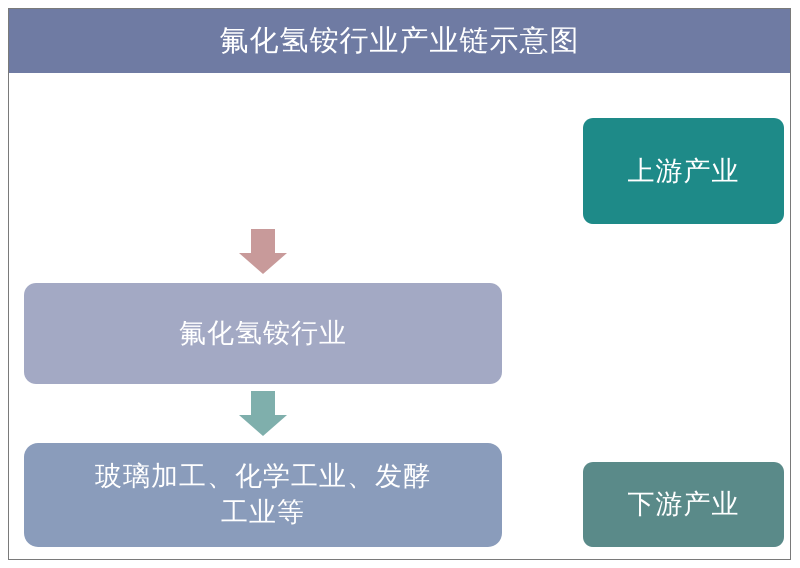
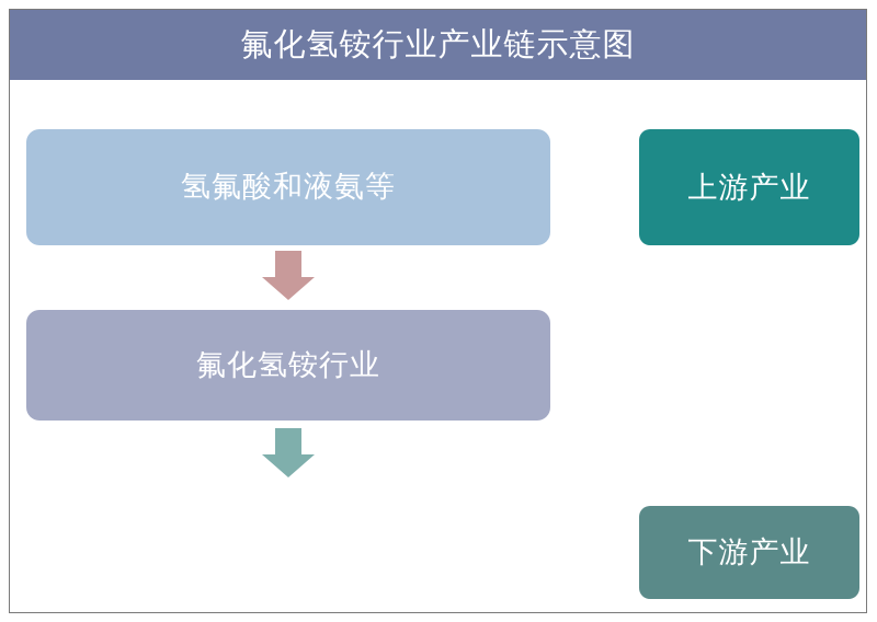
  氟化氢铵行业产业链示意图
+ 氢氟酸和液氨等
  氟化氢铵行业
- 玻璃加工、化学工业、发酵
- 工业等
  上游产业
  下游产业
